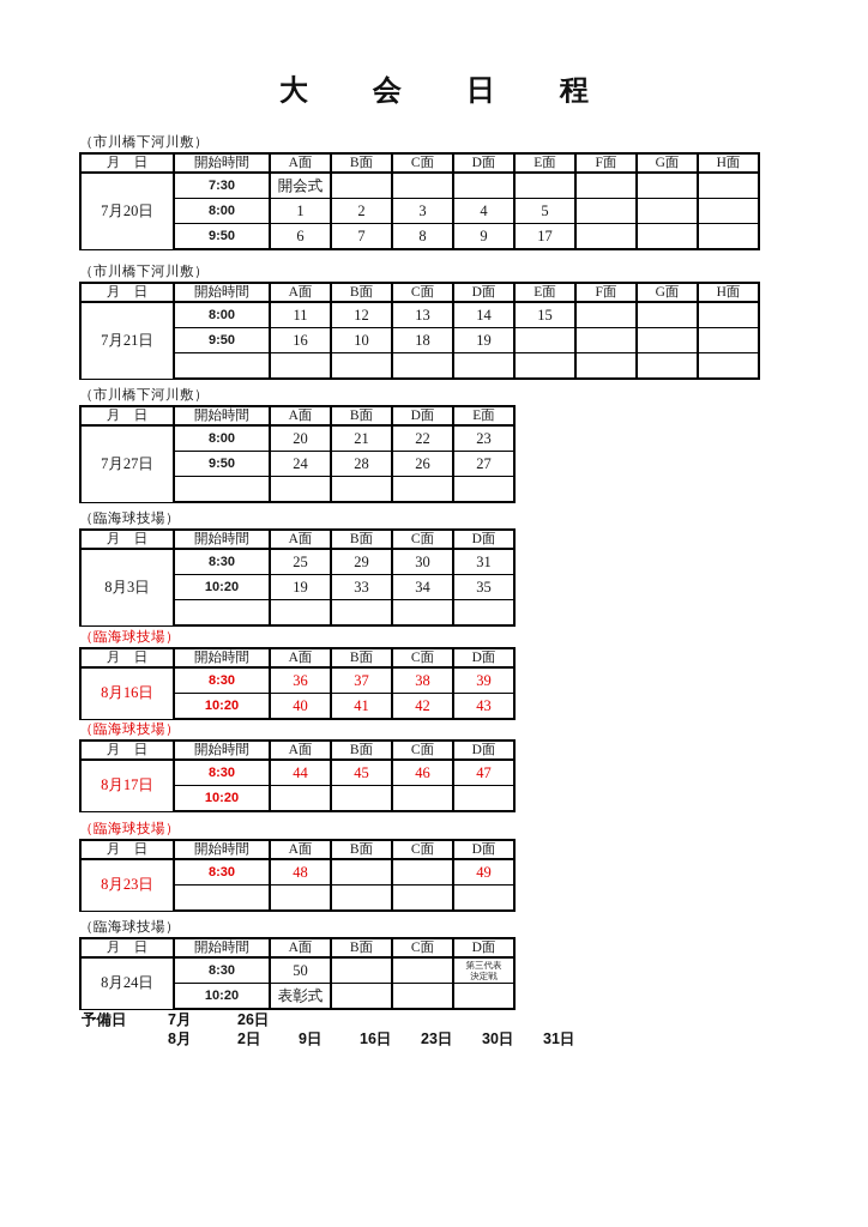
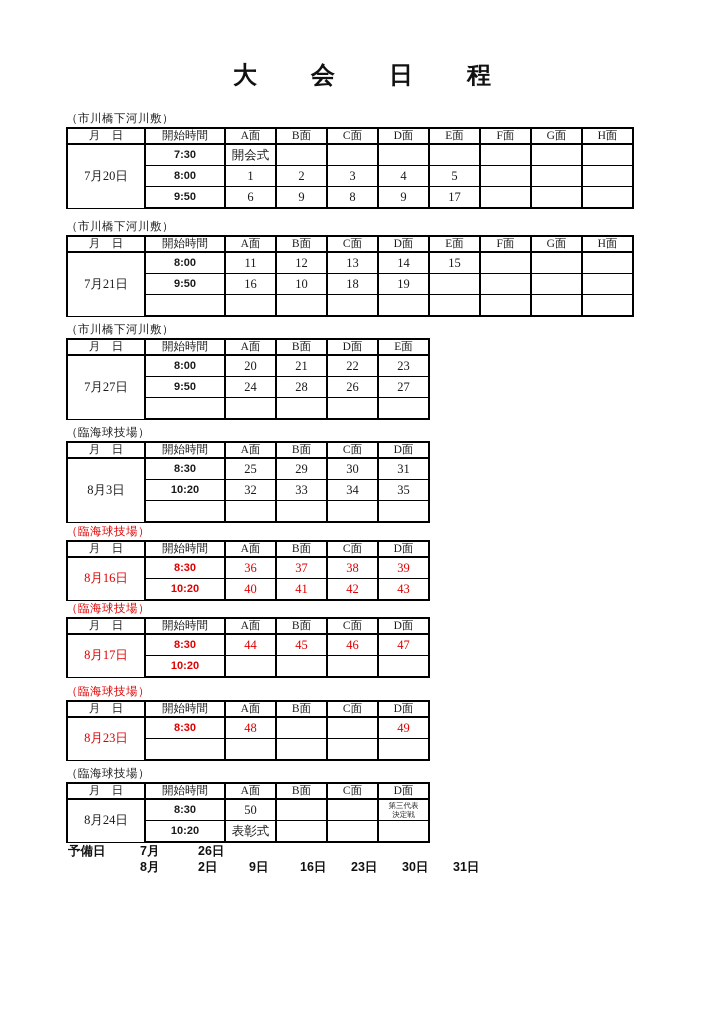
  大会日程
  （市川橋下河川敷）
  月 日	開始時間	A面	B面	C面	D面	E面	F面	G面	H面
  7月20日	7:30	開会式
  8:00	1	2	3	4	5
- 9:50	6	7	8	9	17
+ 9:50	6	9	8	9	17
  （市川橋下河川敷）
  月 日	開始時間	A面	B面	C面	D面	E面	F面	G面	H面
  7月21日	8:00	11	12	13	14	15
  9:50	16	10	18	19
  （市川橋下河川敷）
  月 日	開始時間	A面	B面	D面	E面
  7月27日	8:00	20	21	22	23
  9:50	24	28	26	27
  （臨海球技場）
  月 日	開始時間	A面	B面	C面	D面
  8月3日	8:30	25	29	30	31
- 10:20	19	33	34	35
+ 10:20	32	33	34	35
  （臨海球技場）
  月 日	開始時間	A面	B面	C面	D面
  8月16日	8:30	36	37	38	39
  10:20	40	41	42	43
  （臨海球技場）
  月 日	開始時間	A面	B面	C面	D面
  8月17日	8:30	44	45	46	47
  10:20
  （臨海球技場）
  月 日	開始時間	A面	B面	C面	D面
  8月23日	8:30	48			49
  （臨海球技場）
  月 日	開始時間	A面	B面	C面	D面
  8月24日	8:30	50			第三代表 決定戦
  10:20	表彰式
  予備日 7月 26日
  8月 2日 9日 16日 23日 30日 31日
